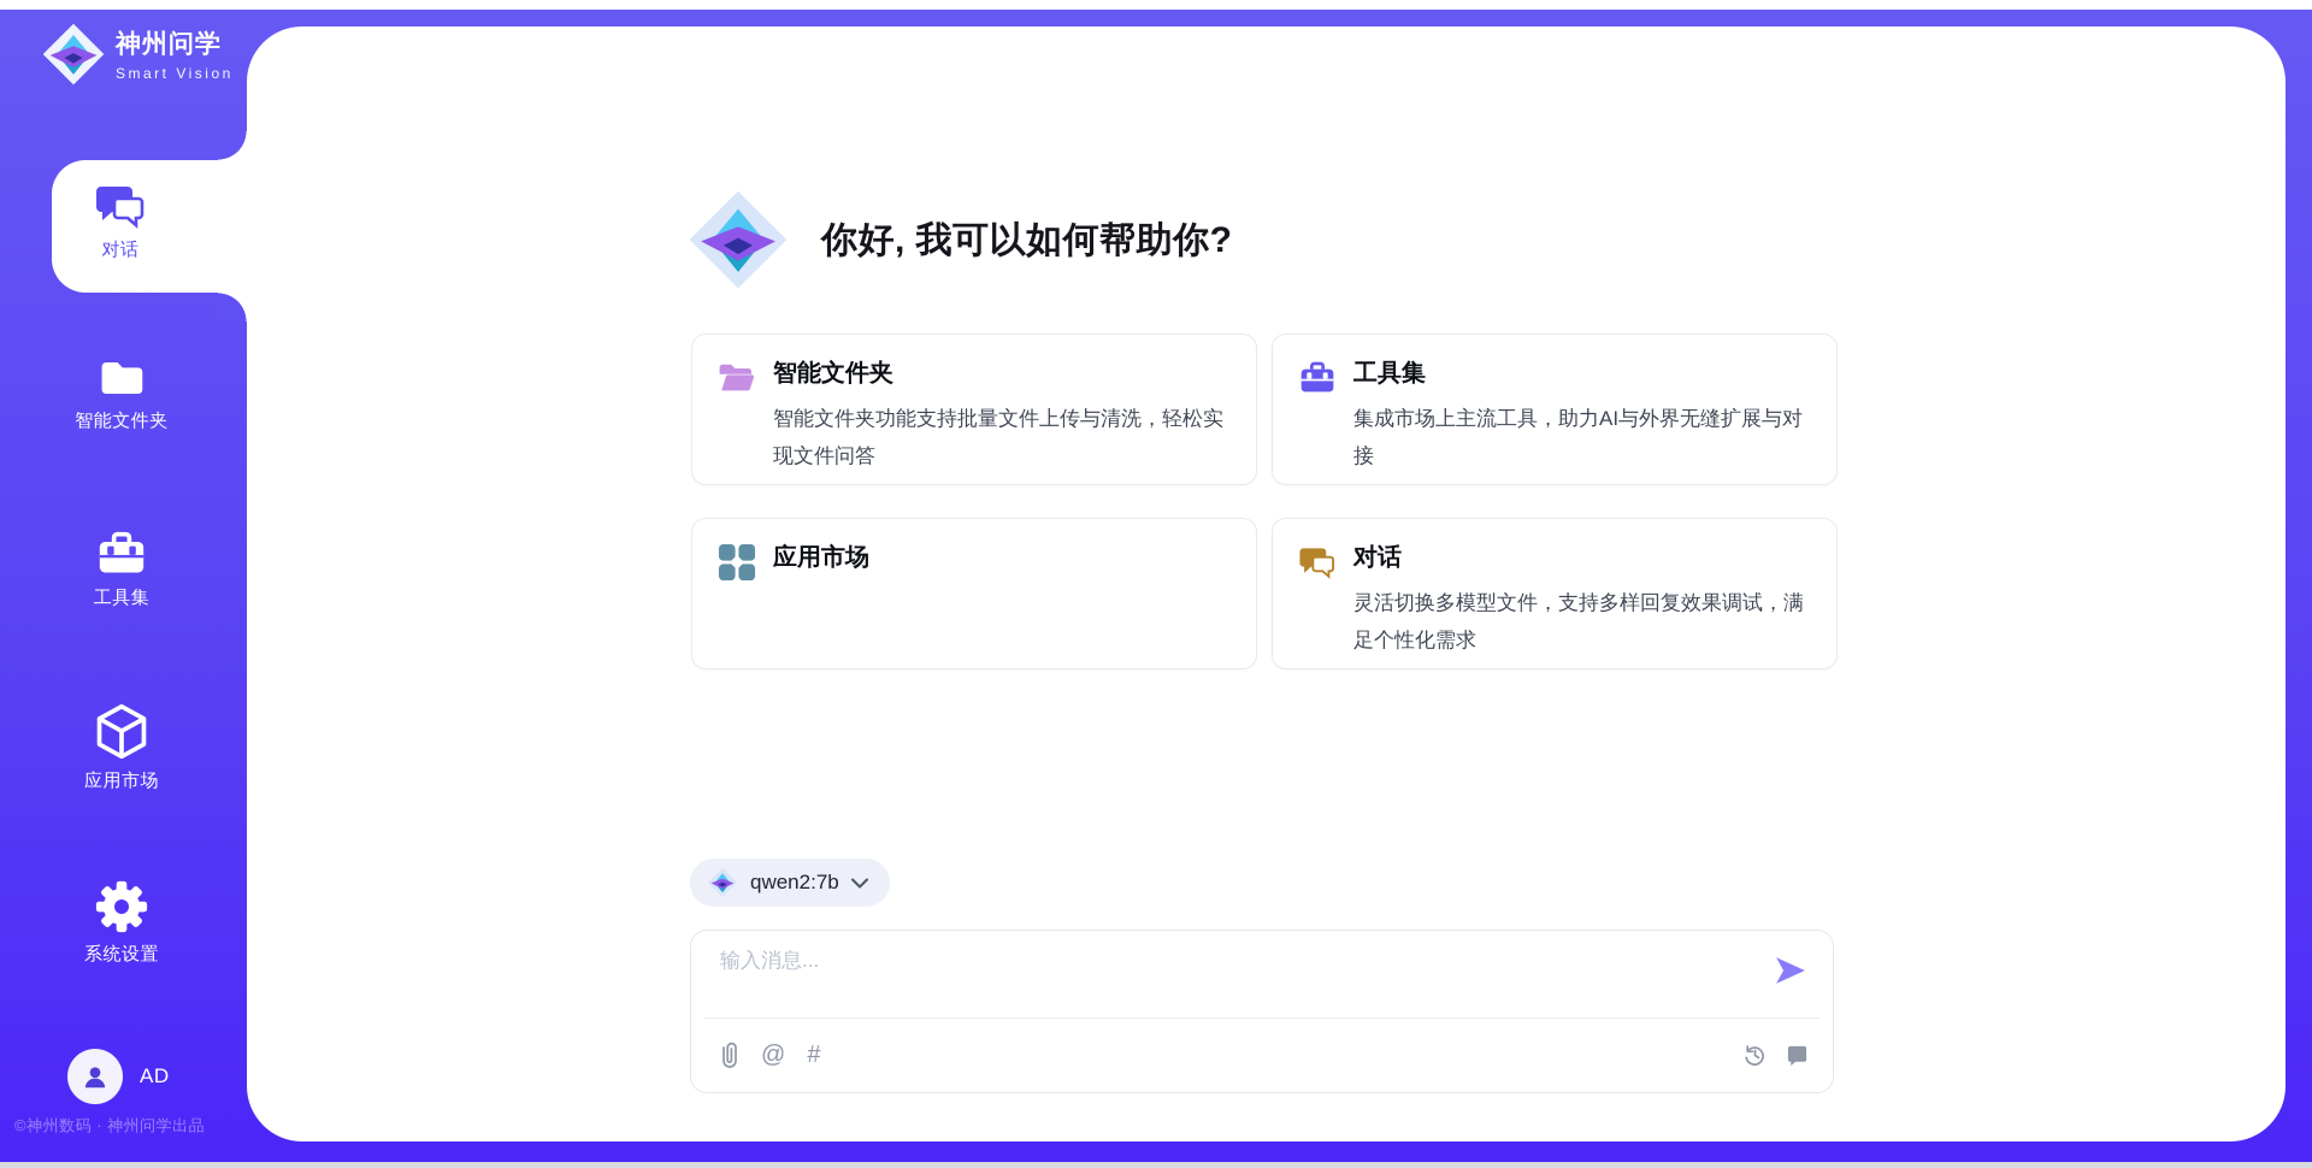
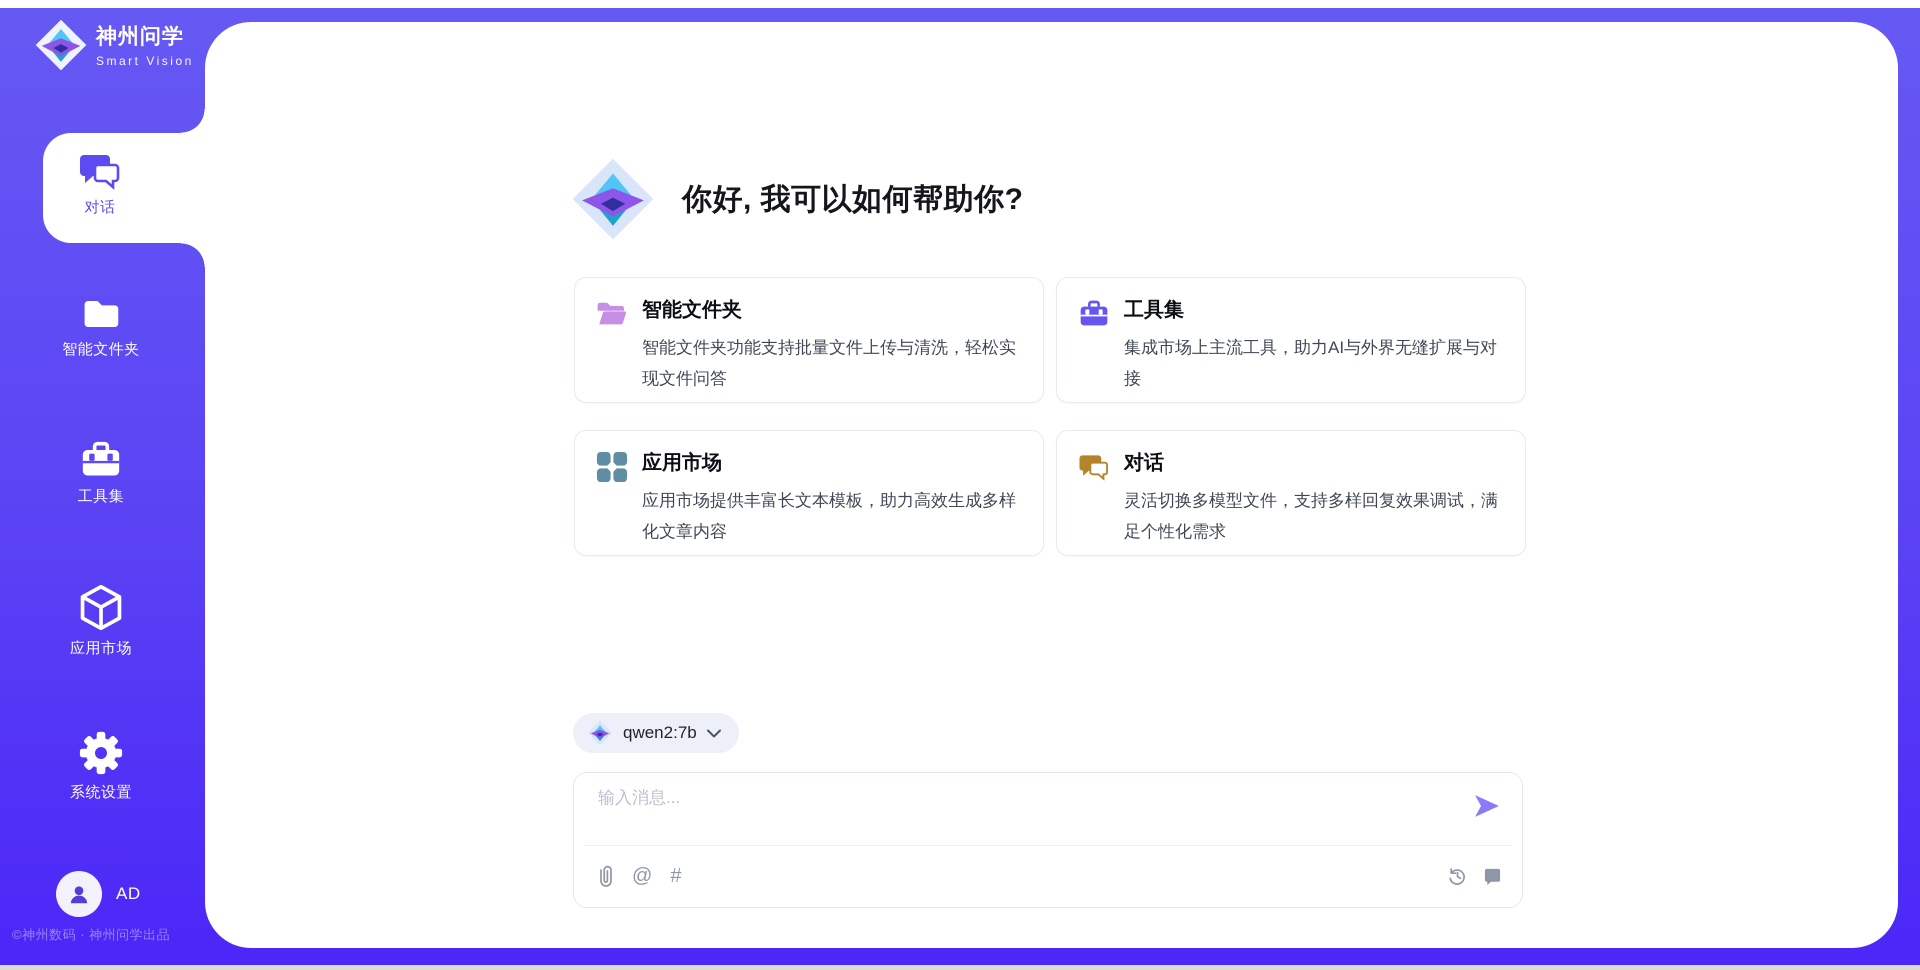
  神州问学
  Smart Vision
  对话
  智能文件夹
  工具集
  应用市场
  系统设置
  AD
  ©神州数码 · 神州问学出品
  你好, 我可以如何帮助你?
  智能文件夹
  智能文件夹功能支持批量文件上传与清洗，轻松实现文件问答
  工具集
  集成市场上主流工具，助力AI与外界无缝扩展与对接
  应用市场
+ 应用市场提供丰富长文本模板，助力高效生成多样化文章内容
  对话
  灵活切换多模型文件，支持多样回复效果调试，满足个性化需求
  qwen2:7b
  输入消息...
  @
  #
